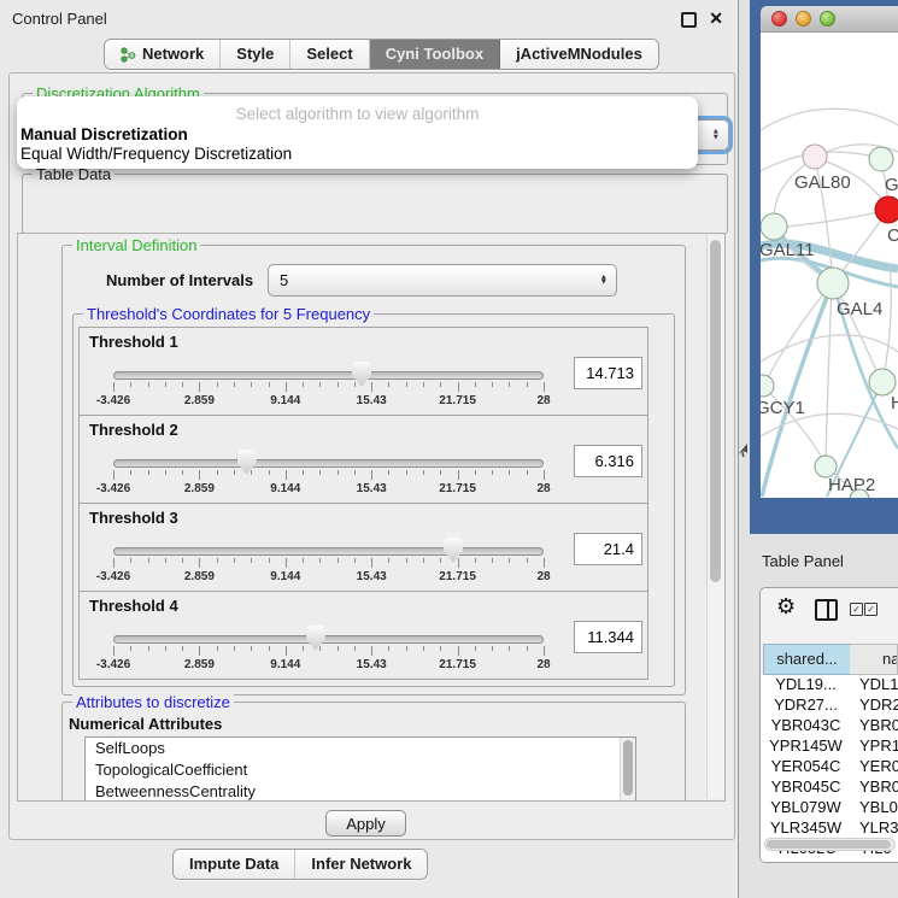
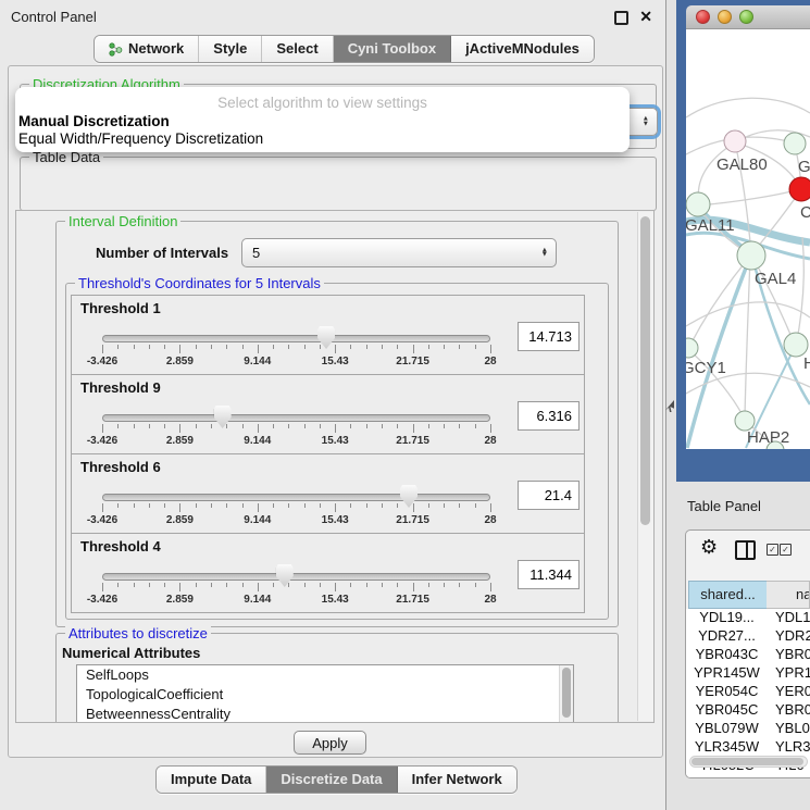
  Control Panel
  ✕
  Network
  Style
  Select
  Cyni Toolbox
  jActiveMNodules
  Discretization Algorithm
- Select algorithm to view algorithm
+ Select algorithm to view settings
  Manual Discretization
  Equal Width/Frequency Discretization
  Table Data
  Interval Definition
  Number of Intervals
  5
- Threshold's Coordinates for 5 Frequency
+ Threshold's Coordinates for 5 Intervals
  Threshold 1
  -3.426
  2.859
  9.144
  15.43
  21.715
  28
  14.713
- Threshold 2
+ Threshold 9
  -3.426
  2.859
  9.144
  15.43
  21.715
  28
  6.316
- Threshold 3
+ Threshold 6
  -3.426
  2.859
  9.144
  15.43
  21.715
  28
  21.4
  Threshold 4
  -3.426
  2.859
  9.144
  15.43
  21.715
  28
  11.344
  Attributes to discretize
  Numerical Attributes
  SelfLoops
  TopologicalCoefficient
  BetweennessCentrality
  Apply
  Impute Data
+ Discretize Data
  Infer Network
  GAL80
  C
  GAL11
  GAL4
  GCY1
  H
  HAP2
  Table Panel
  ⚙
  ✓
  ✓
  shared...
  na
  YDL19... YDL1
  YDR27... YDR2
  YBR043C YBR0
  YPR145W YPR1
  YER054C YER0
  YBR045C YBR0
  YBL079W YBL0
  YLR345W YLR3
